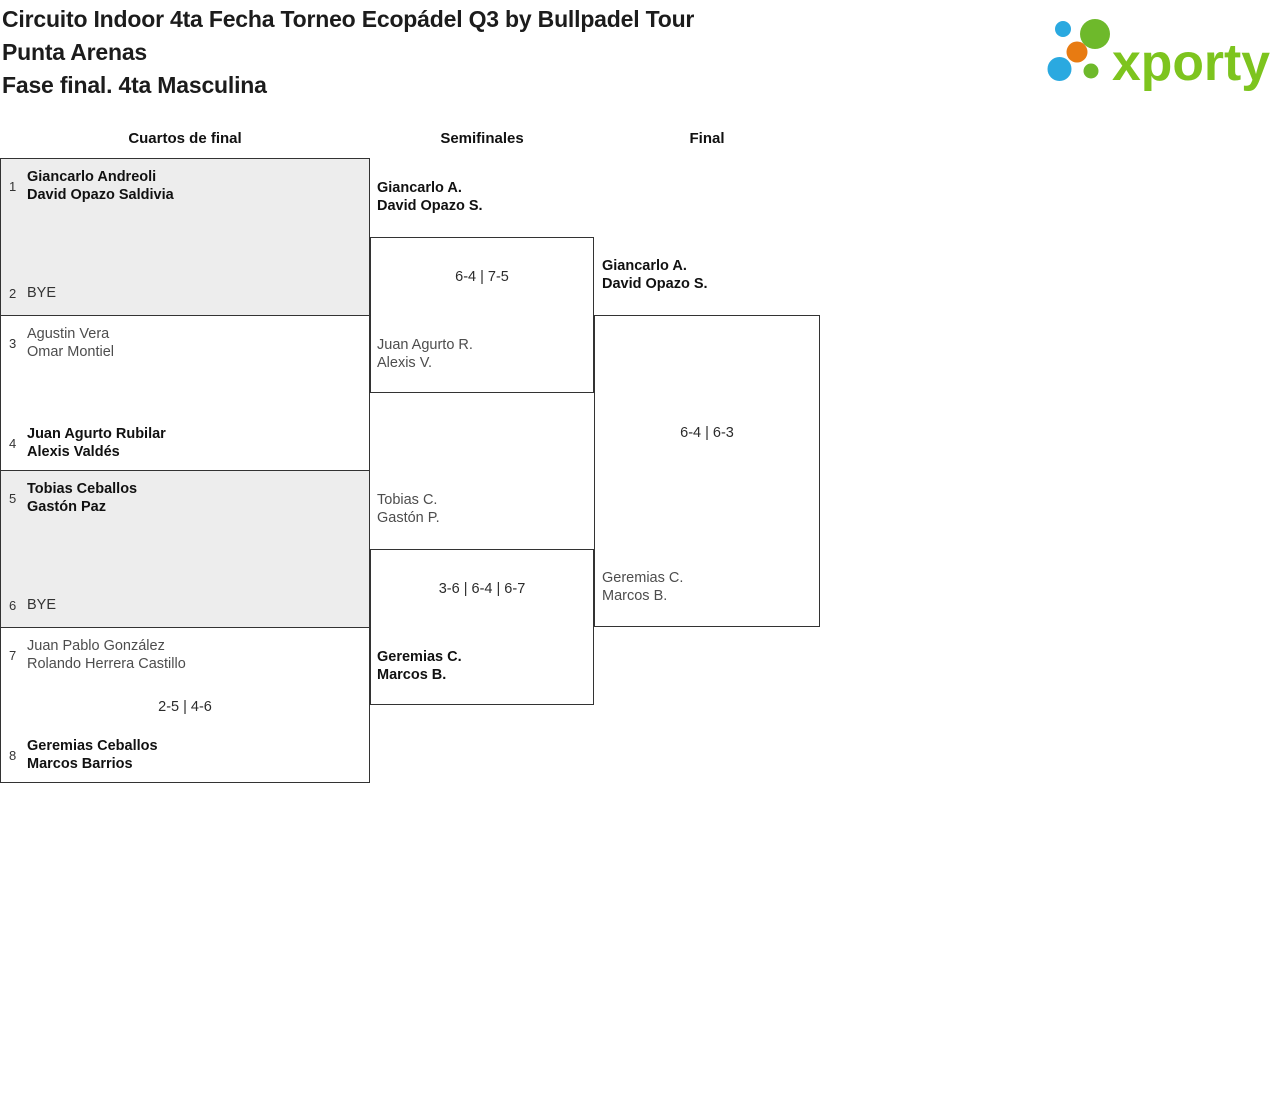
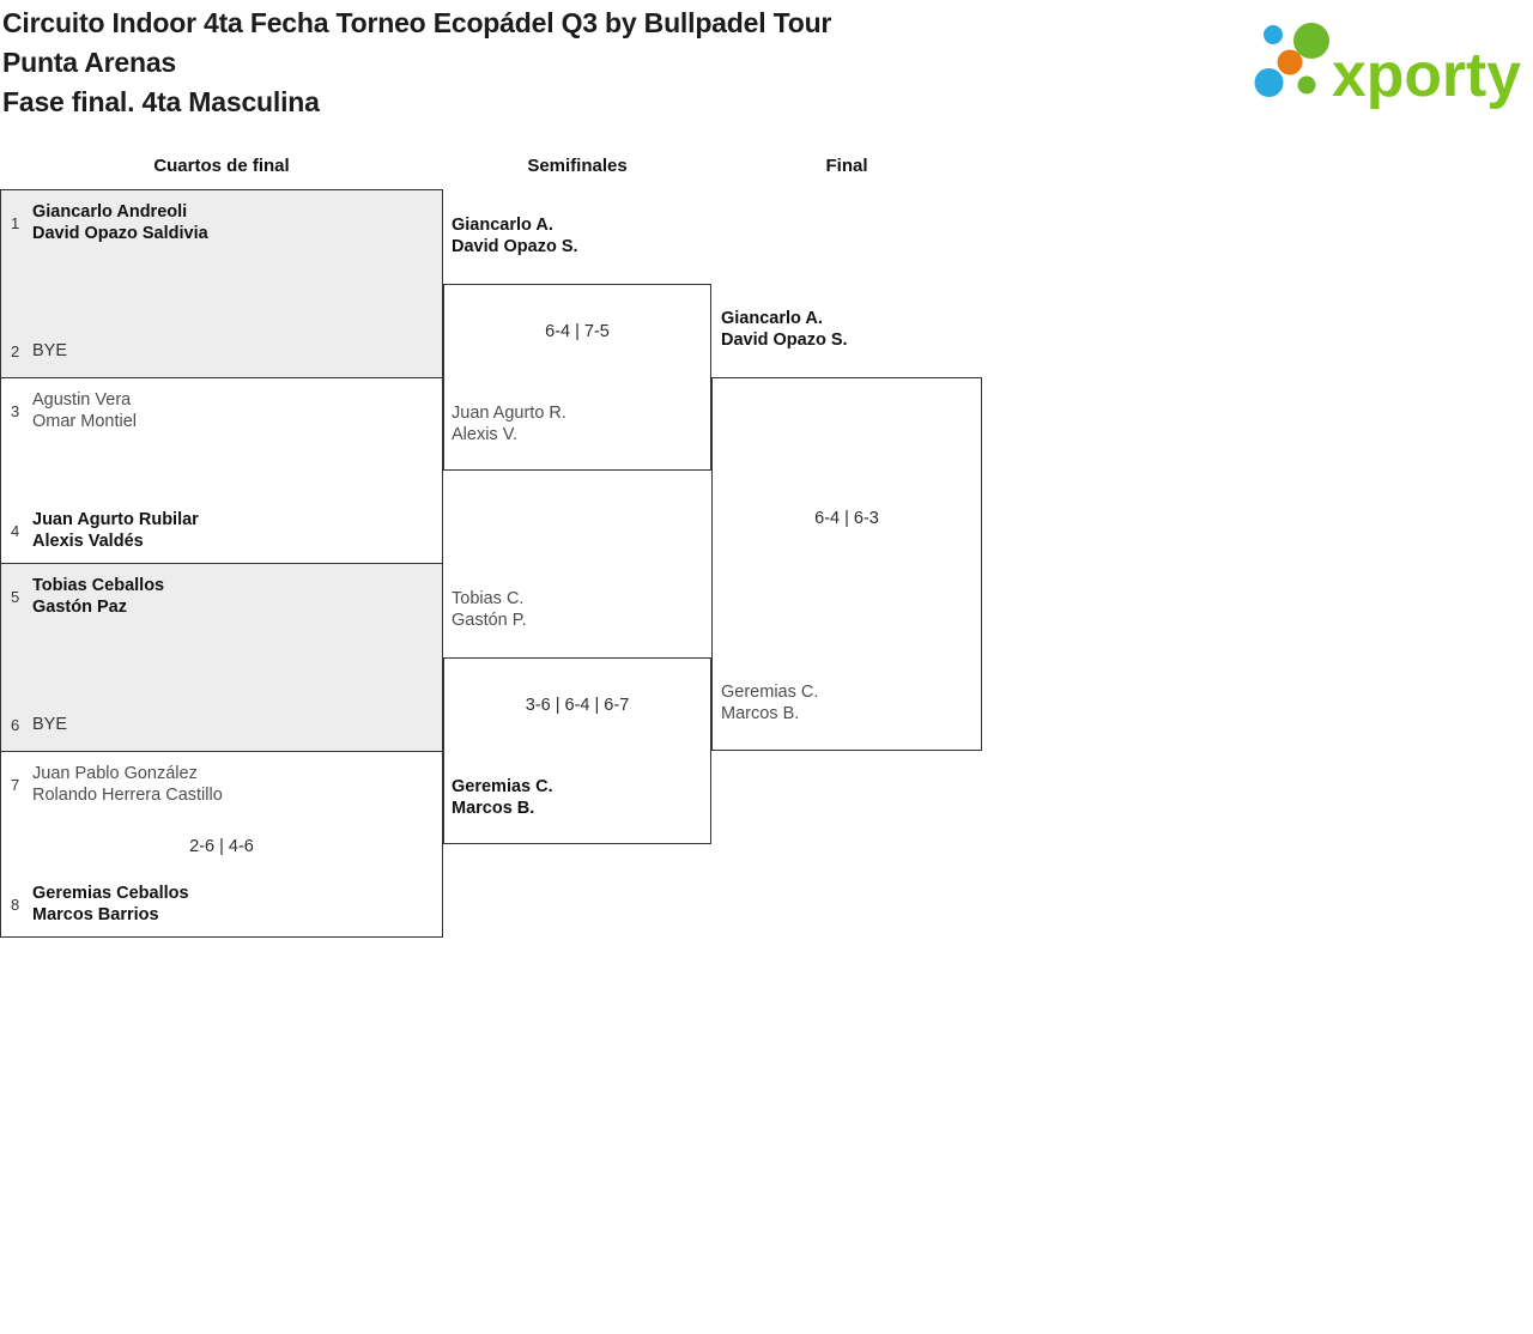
  Circuito Indoor 4ta Fecha Torneo Ecopádel Q3 by Bullpadel Tour
  Punta Arenas
  Fase final. 4ta Masculina
  xporty
  Cuartos de final
  Semifinales
  Final
  1
  Giancarlo Andreoli
  David Opazo Saldivia
  2
  BYE
  3
  Agustin Vera
  Omar Montiel
  4
  Juan Agurto Rubilar
  Alexis Valdés
  5
  Tobias Ceballos
  Gastón Paz
  6
  BYE
  7
  Juan Pablo González
  Rolando Herrera Castillo
- 2-5 | 4-6
+ 2-6 | 4-6
  8
  Geremias Ceballos
  Marcos Barrios
  Giancarlo A.
  David Opazo S.
  6-4 | 7-5
  Juan Agurto R.
  Alexis V.
  Tobias C.
  Gastón P.
  3-6 | 6-4 | 6-7
  Geremias C.
  Marcos B.
  Giancarlo A.
  David Opazo S.
  6-4 | 6-3
  Geremias C.
  Marcos B.
